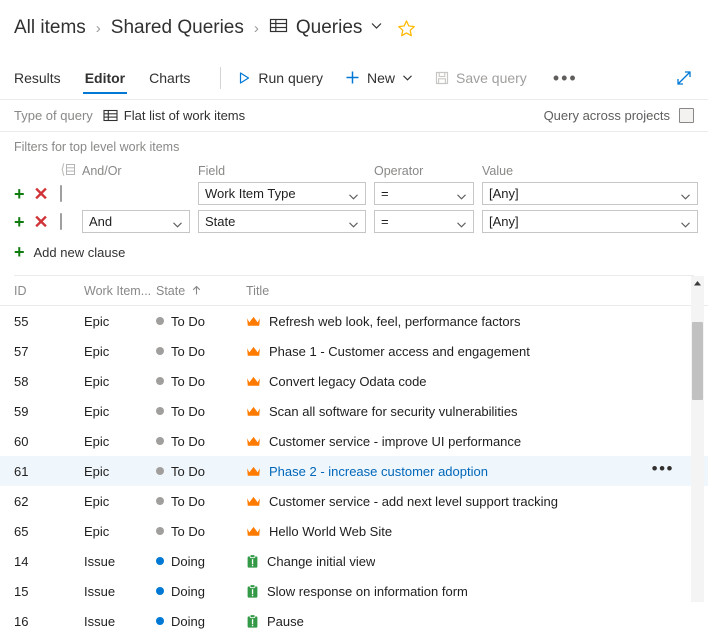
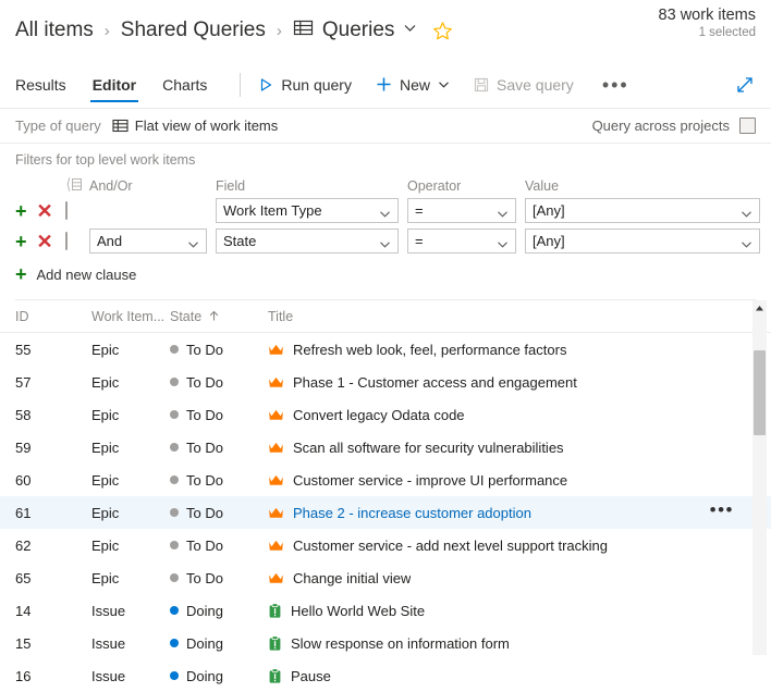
  All items
  ›
  Shared Queries
  ›
  Queries
+ 83 work items
+ 1 selected
  Results
  Editor
  Charts
  Run query
  New
  Save query
  •••
  Type of query
- Flat list of work items
+ Flat view of work items
  Query across projects
  Filters for top level work items
  And/Or
  Field
  Operator
  Value
  +
  ✕
  Work Item Type
  =
  [Any]
  +
  ✕
  And
  State
  =
  [Any]
  +
  Add new clause
  ID
  Work Item...
  State
  Title
  55
  Epic
  To Do
  Refresh web look, feel, performance factors
  57
  Epic
  To Do
  Phase 1 - Customer access and engagement
  58
  Epic
  To Do
  Convert legacy Odata code
  59
  Epic
  To Do
  Scan all software for security vulnerabilities
  60
  Epic
  To Do
  Customer service - improve UI performance
  61
  Epic
  To Do
  Phase 2 - increase customer adoption
  •••
  62
  Epic
  To Do
  Customer service - add next level support tracking
  65
  Epic
  To Do
- Hello World Web Site
+ Change initial view
  14
  Issue
  Doing
- Change initial view
+ Hello World Web Site
  15
  Issue
  Doing
  Slow response on information form
  16
  Issue
  Doing
  Pause
